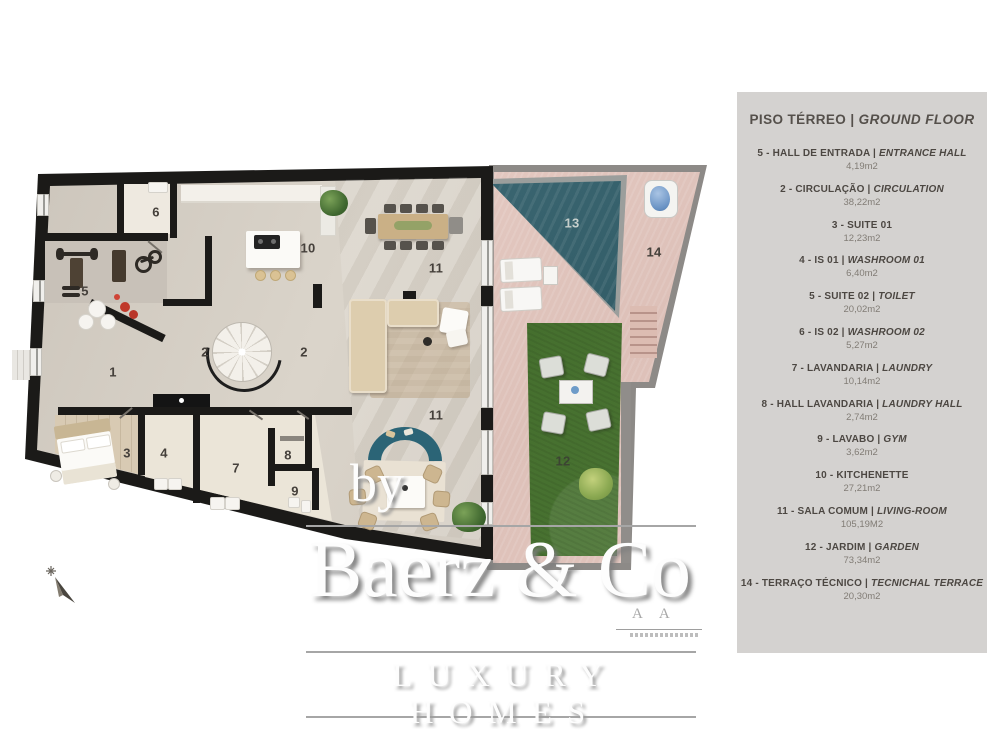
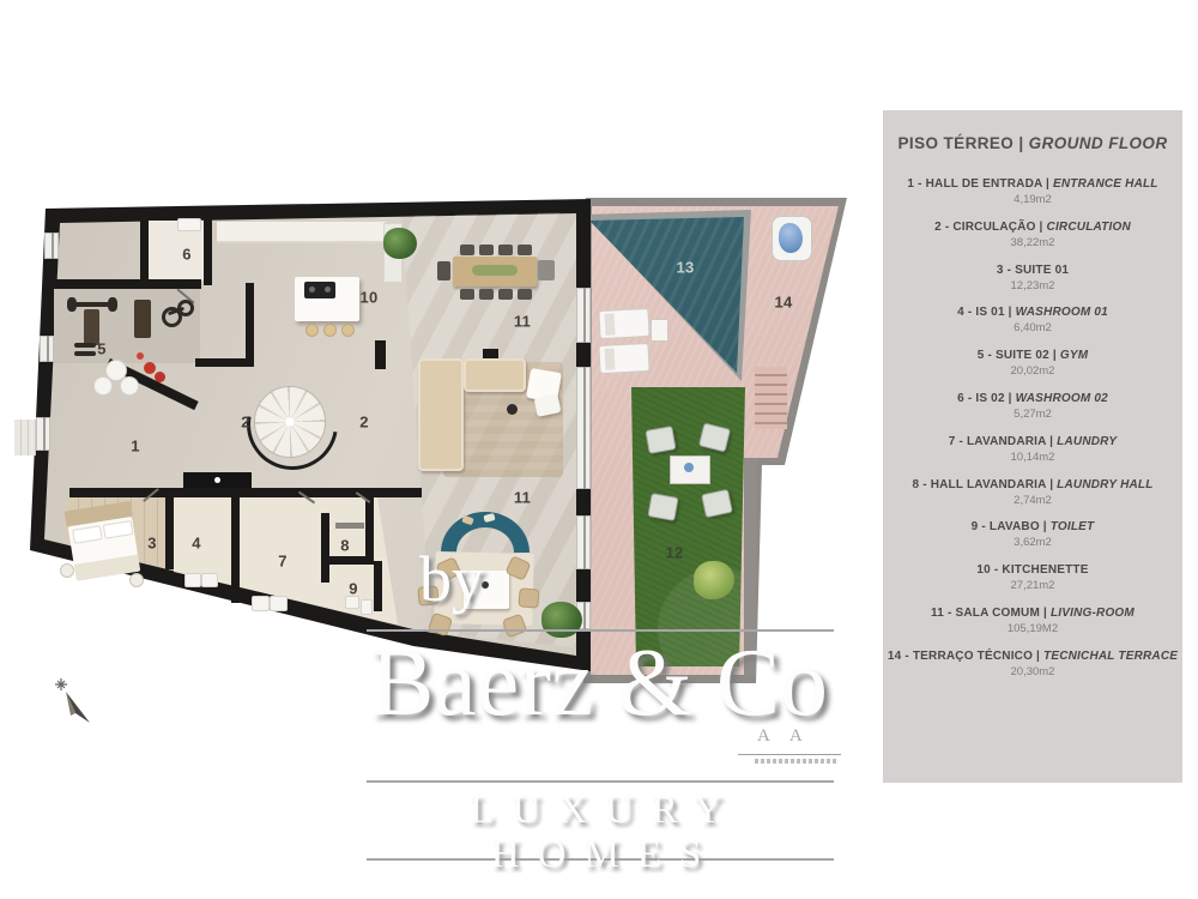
  1
  2
  2
  3
  4
  5
  6
  7
  8
  9
  10
  11
  11
  12
  13
  14
  by
  Baerz & Co
  A A
  LUXURY HOMES
  PISO TÉRREO | GROUND FLOOR
- 5 - HALL DE ENTRADA | ENTRANCE HALL
+ 1 - HALL DE ENTRADA | ENTRANCE HALL
  4,19m2
  2 - CIRCULAÇÃO | CIRCULATION
  38,22m2
  3 - SUITE 01
  12,23m2
  4 - IS 01 | WASHROOM 01
  6,40m2
- 5 - SUITE 02 | TOILET
+ 5 - SUITE 02 | GYM
  20,02m2
  6 - IS 02 | WASHROOM 02
  5,27m2
  7 - LAVANDARIA | LAUNDRY
  10,14m2
  8 - HALL LAVANDARIA | LAUNDRY HALL
  2,74m2
- 9 - LAVABO | GYM
+ 9 - LAVABO | TOILET
  3,62m2
  10 - KITCHENETTE
  27,21m2
  11 - SALA COMUM | LIVING-ROOM
  105,19M2
- 12 - JARDIM | GARDEN
- 73,34m2
  14 - TERRAÇO TÉCNICO | TECNICHAL TERRACE
  20,30m2
